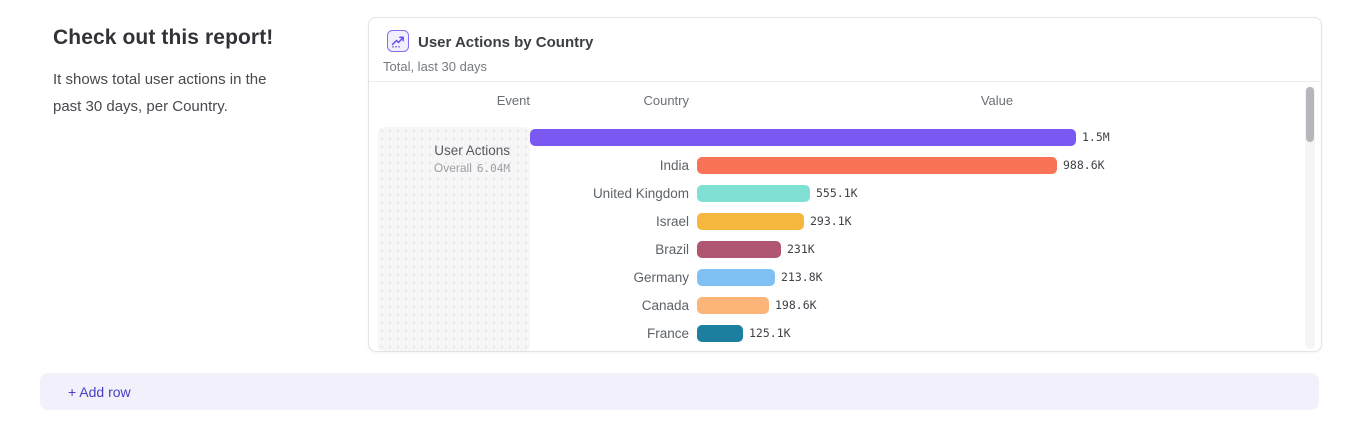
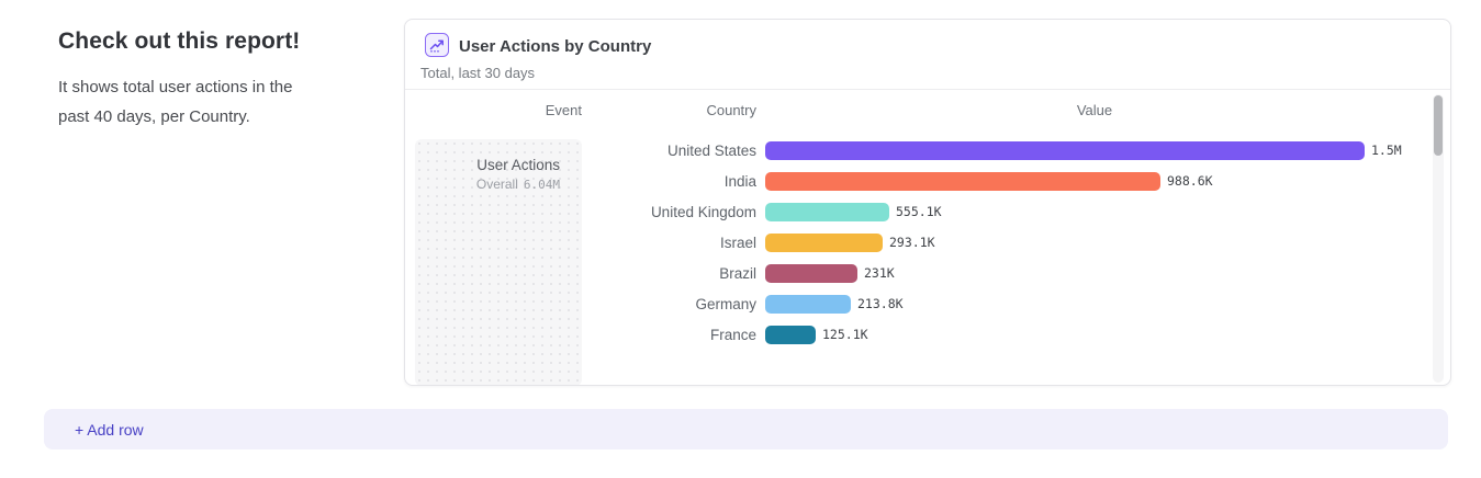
  Check out this report!
- It shows total user actions in the past 30 days, per Country.
+ It shows total user actions in the past 40 days, per Country.
  User Actions by Country
  Total, last 30 days
  Event
  Country
  Value
  User Actions
  Overall 6.04M
+ United States
  1.5M
  India
  988.6K
  United Kingdom
  555.1K
  Israel
  293.1K
  Brazil
  231K
  Germany
  213.8K
- Canada
- 198.6K
  France
  125.1K
  + Add row
